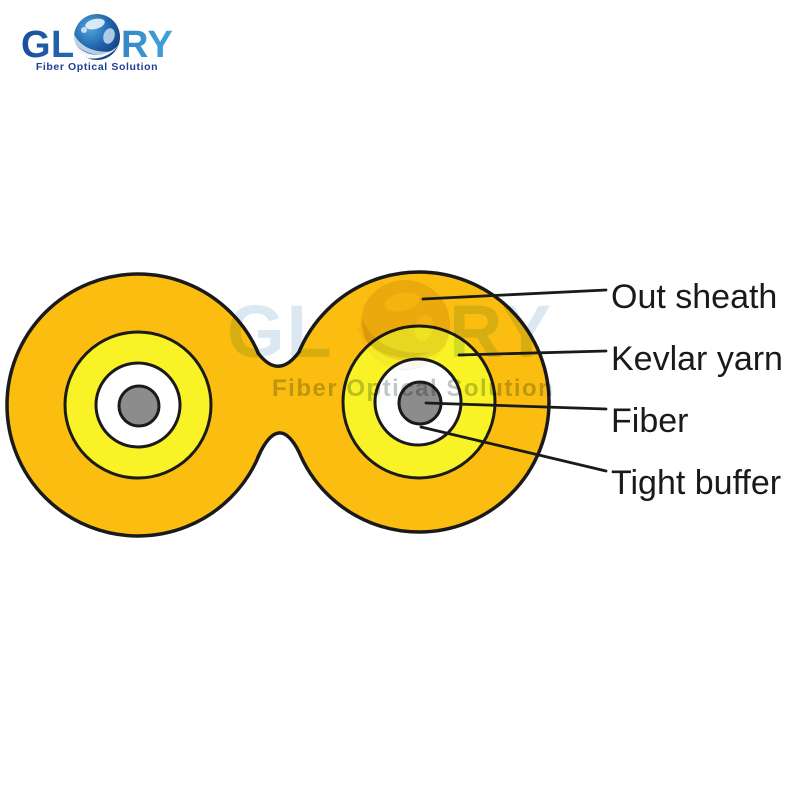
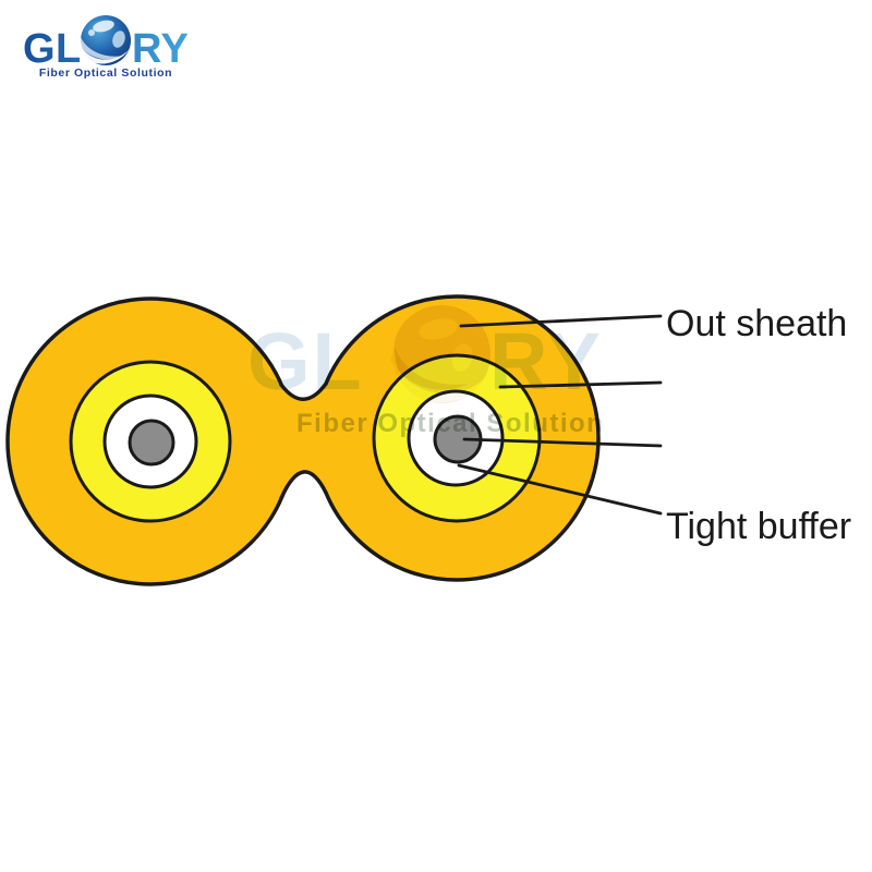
  GL
  RY
  Fiber Optical Solution
  Out sheath
- Kevlar yarn
- Fiber
  Tight buffer
  GL
  RY
  Fiber Optical Solution
